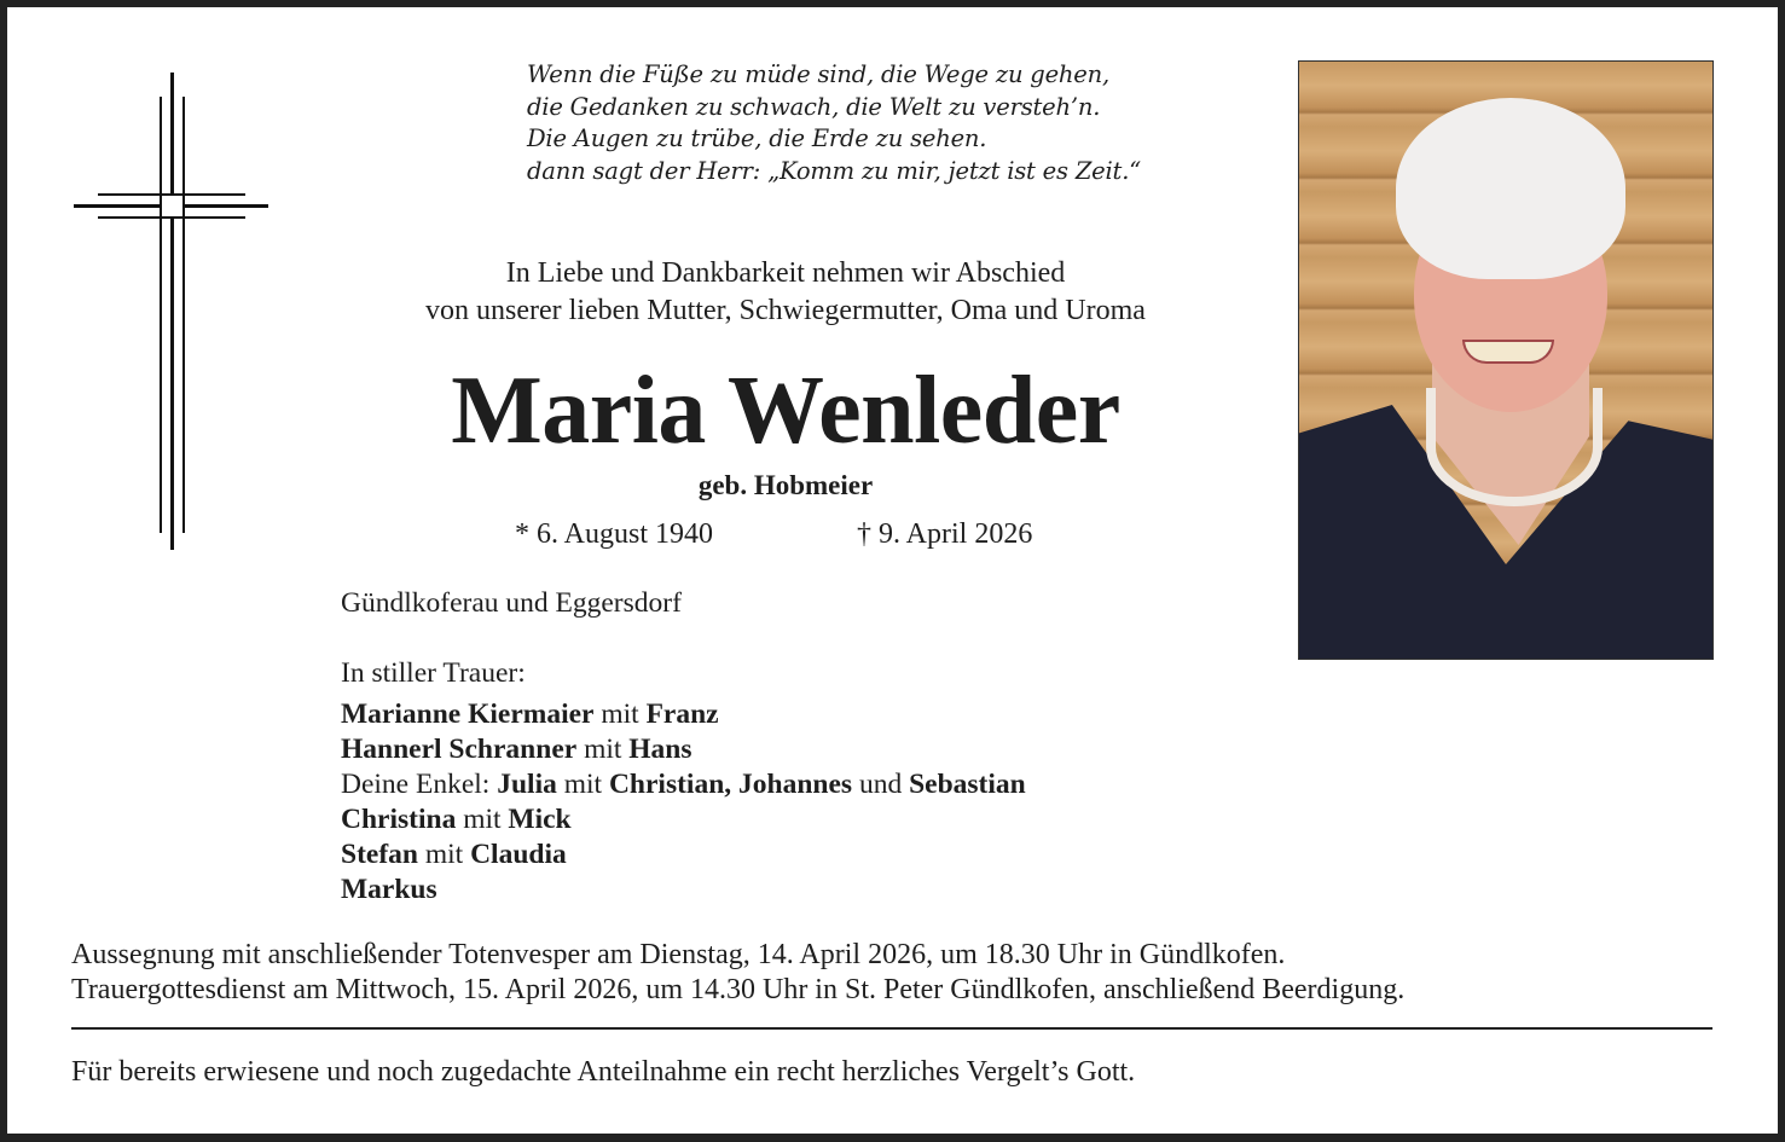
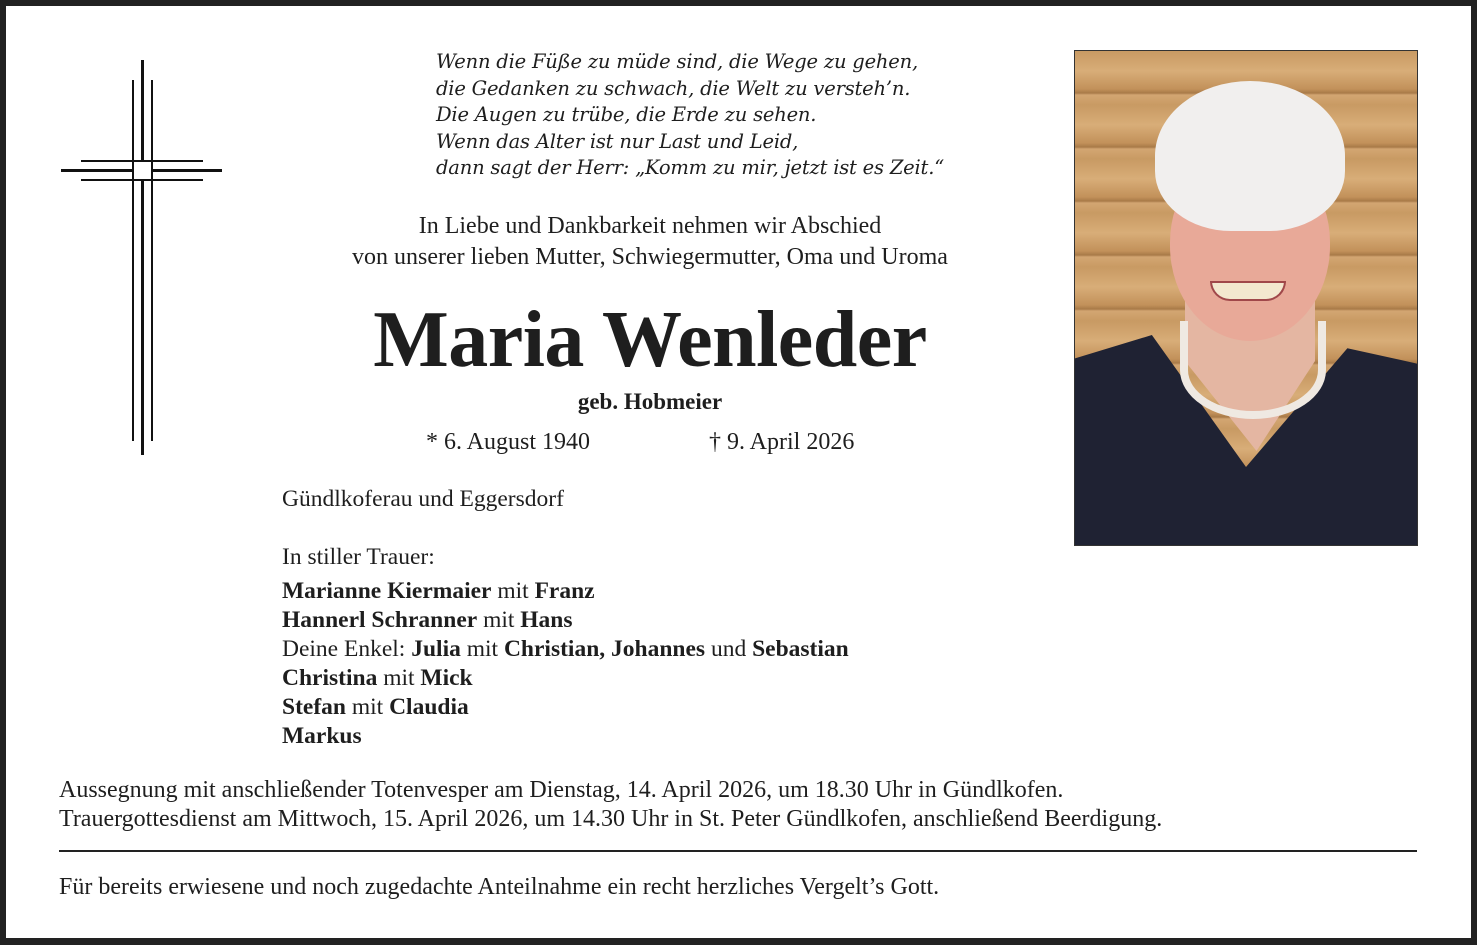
  Wenn die Füße zu müde sind, die Wege zu gehen,
  die Gedanken zu schwach, die Welt zu versteh’n.
  Die Augen zu trübe, die Erde zu sehen.
+ Wenn das Alter ist nur Last und Leid,
  dann sagt der Herr: „Komm zu mir, jetzt ist es Zeit.“
  In Liebe und Dankbarkeit nehmen wir Abschied
  von unserer lieben Mutter, Schwiegermutter, Oma und Uroma
  Maria Wenleder
  geb. Hobmeier
  * 6. August 1940
  † 9. April 2026
  Gündlkoferau und Eggersdorf
  In stiller Trauer:
  Marianne Kiermaier mit Franz
  Hannerl Schranner mit Hans
  Deine Enkel: Julia mit Christian, Johannes und Sebastian
  Christina mit Mick
  Stefan mit Claudia
  Markus
  Aussegnung mit anschließender Totenvesper am Dienstag, 14. April 2026, um 18.30 Uhr in Gündlkofen.
  Trauergottesdienst am Mittwoch, 15. April 2026, um 14.30 Uhr in St. Peter Gündlkofen, anschließend Beerdigung.
  Für bereits erwiesene und noch zugedachte Anteilnahme ein recht herzliches Vergelt’s Gott.
